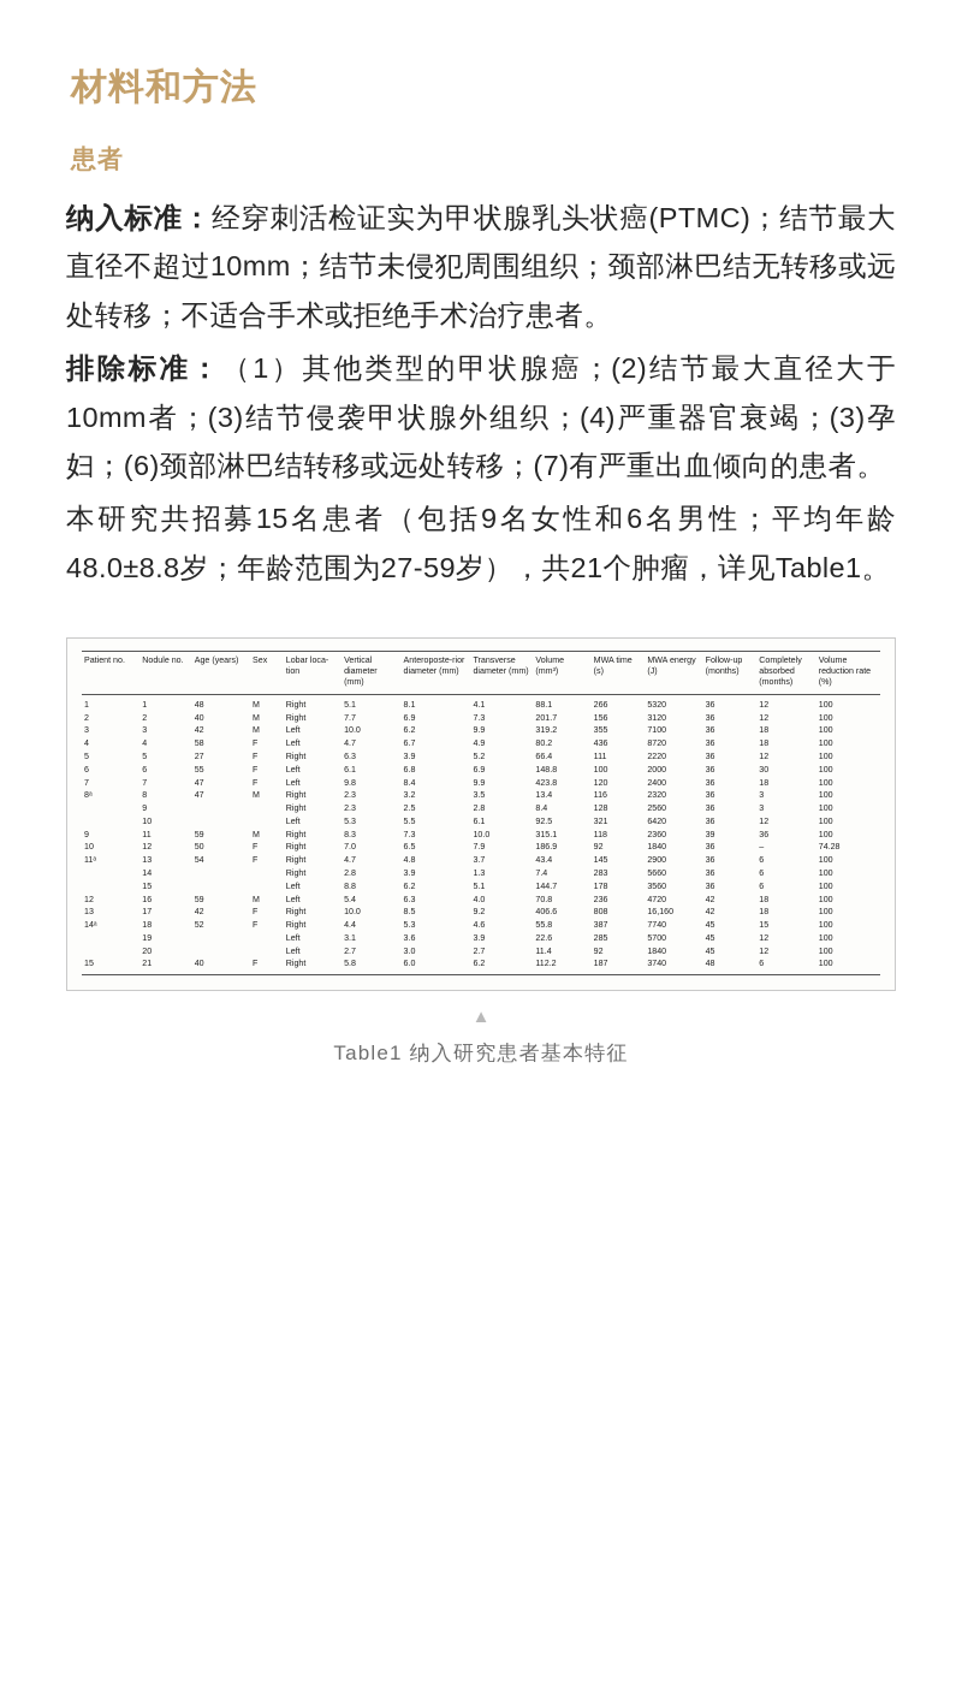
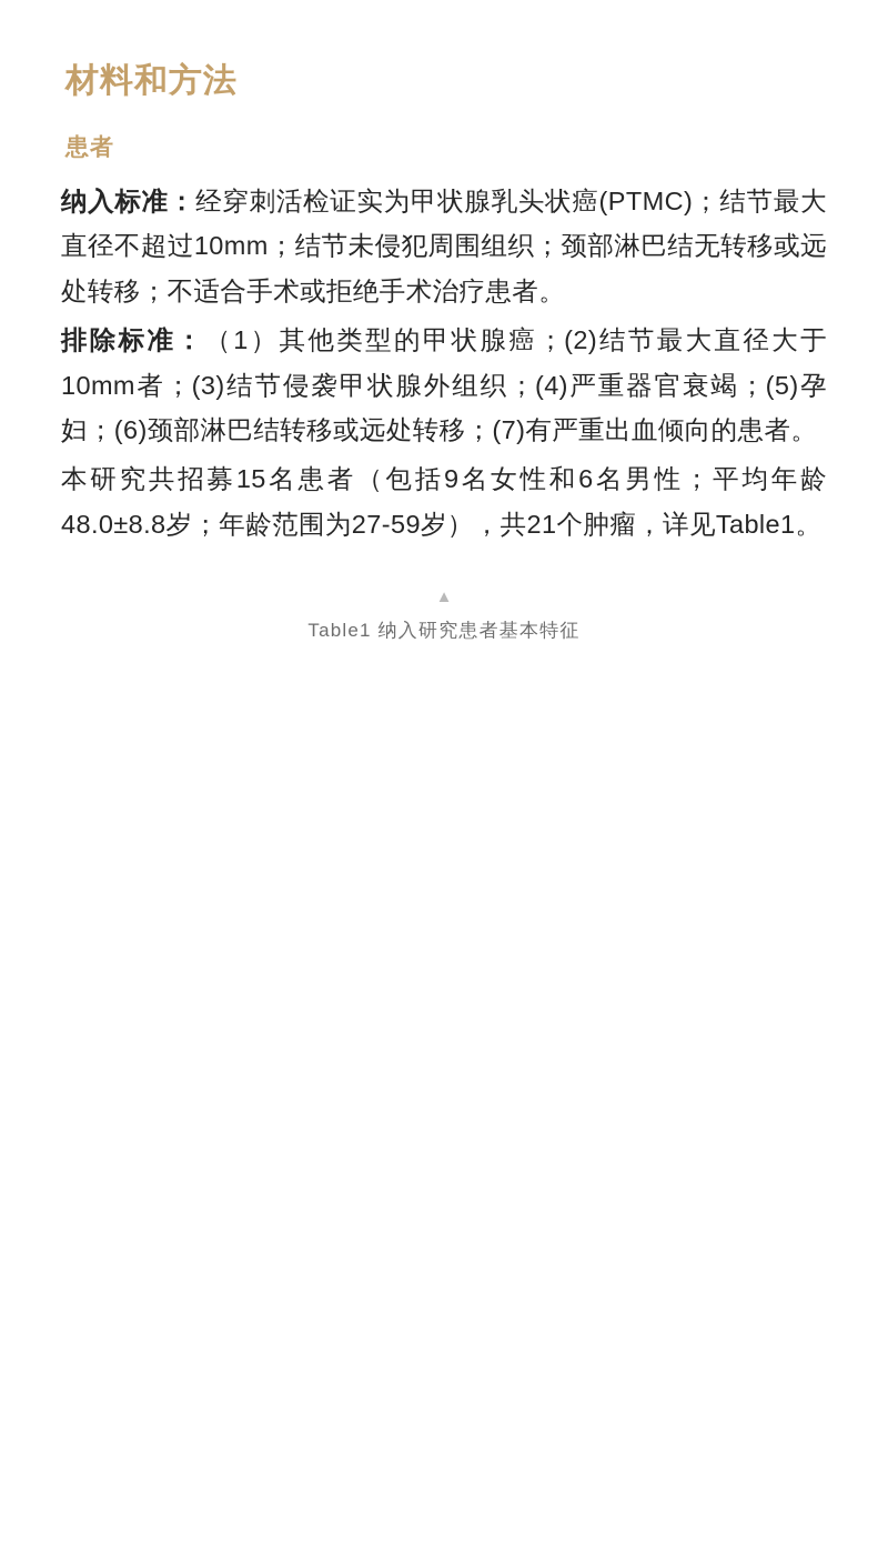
  材料和方法
  患者
  纳入标准：经穿刺活检证实为甲状腺乳头状癌(PTMC)；结节最大直径不超过10mm；结节未侵犯周围组织；颈部淋巴结无转移或远处转移；不适合手术或拒绝手术治疗患者。
- 排除标准：（1）其他类型的甲状腺癌；(2)结节最大直径大于10mm者；(3)结节侵袭甲状腺外组织；(4)严重器官衰竭；(3)孕妇；(6)颈部淋巴结转移或远处转移；(7)有严重出血倾向的患者。
+ 排除标准：（1）其他类型的甲状腺癌；(2)结节最大直径大于10mm者；(3)结节侵袭甲状腺外组织；(4)严重器官衰竭；(5)孕妇；(6)颈部淋巴结转移或远处转移；(7)有严重出血倾向的患者。
  本研究共招募15名患者（包括9名女性和6名男性；平均年龄48.0±8.8岁；年龄范围为27-59岁），共21个肿瘤，详见Table1。
- Patient no.	Nodule no.	Age (years)	Sex	Lobar loca-​tion	Vertical diameter (mm)	Anteroposte-​rior diameter (mm)	Transverse diameter (mm)	Volume (mm³)	MWA time (s)	MWA energy (J)	Follow-​up (months)	Completely absorbed (months)	Volume reduction rate (%)
- 1	1	48	M	Right	5.1	8.1	4.1	88.1	266	5320	36	12	100
- 2	2	40	M	Right	7.7	6.9	7.3	201.7	156	3120	36	12	100
- 3	3	42	M	Left	10.0	6.2	9.9	319.2	355	7100	36	18	100
- 4	4	58	F	Left	4.7	6.7	4.9	80.2	436	8720	36	18	100
- 5	5	27	F	Right	6.3	3.9	5.2	66.4	111	2220	36	12	100
- 6	6	55	F	Left	6.1	6.8	6.9	148.8	100	2000	36	30	100
- 7	7	47	F	Left	9.8	8.4	9.9	423.8	120	2400	36	18	100
- 8ᵃ	8	47	M	Right	2.3	3.2	3.5	13.4	116	2320	36	3	100
- 	9			Right	2.3	2.5	2.8	8.4	128	2560	36	3	100
- 	10			Left	5.3	5.5	6.1	92.5	321	6420	36	12	100
- 9	11	59	M	Right	8.3	7.3	10.0	315.1	118	2360	39	36	100
- 10	12	50	F	Right	7.0	6.5	7.9	186.9	92	1840	36	–	74.28
- 11ᵃ	13	54	F	Right	4.7	4.8	3.7	43.4	145	2900	36	6	100
- 	14			Right	2.8	3.9	1.3	7.4	283	5660	36	6	100
- 	15			Left	8.8	6.2	5.1	144.7	178	3560	36	6	100
- 12	16	59	M	Left	5.4	6.3	4.0	70.8	236	4720	42	18	100
- 13	17	42	F	Right	10.0	8.5	9.2	406.6	808	16,160	42	18	100
- 14ᵃ	18	52	F	Right	4.4	5.3	4.6	55.8	387	7740	45	15	100
- 	19			Left	3.1	3.6	3.9	22.6	285	5700	45	12	100
- 	20			Left	2.7	3.0	2.7	11.4	92	1840	45	12	100
- 15	21	40	F	Right	5.8	6.0	6.2	112.2	187	3740	48	6	100
  ▲
  Table1 纳入研究患者基本特征
